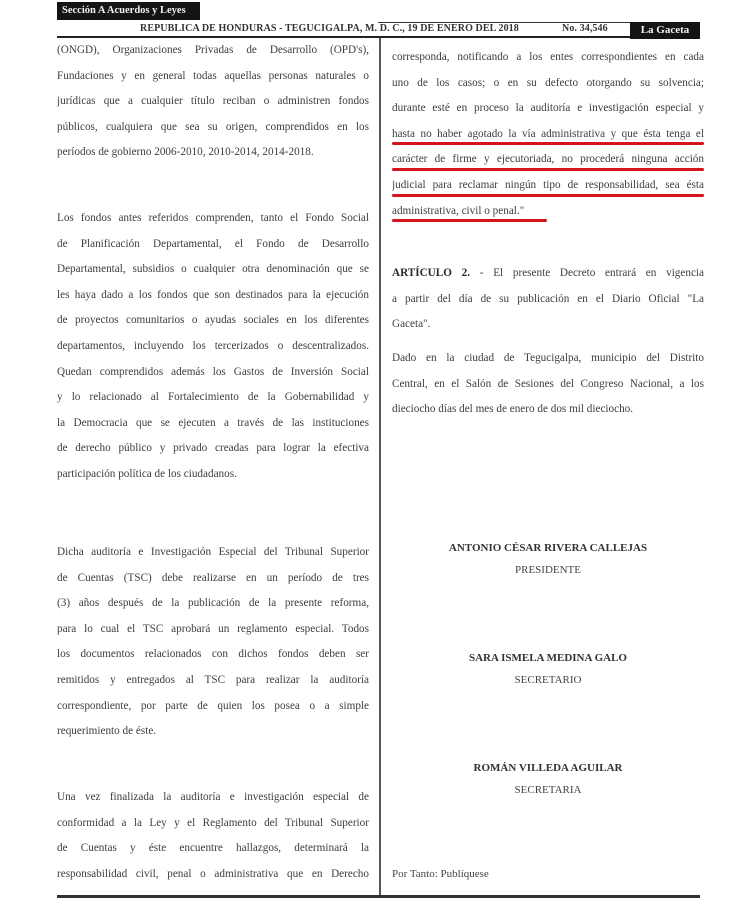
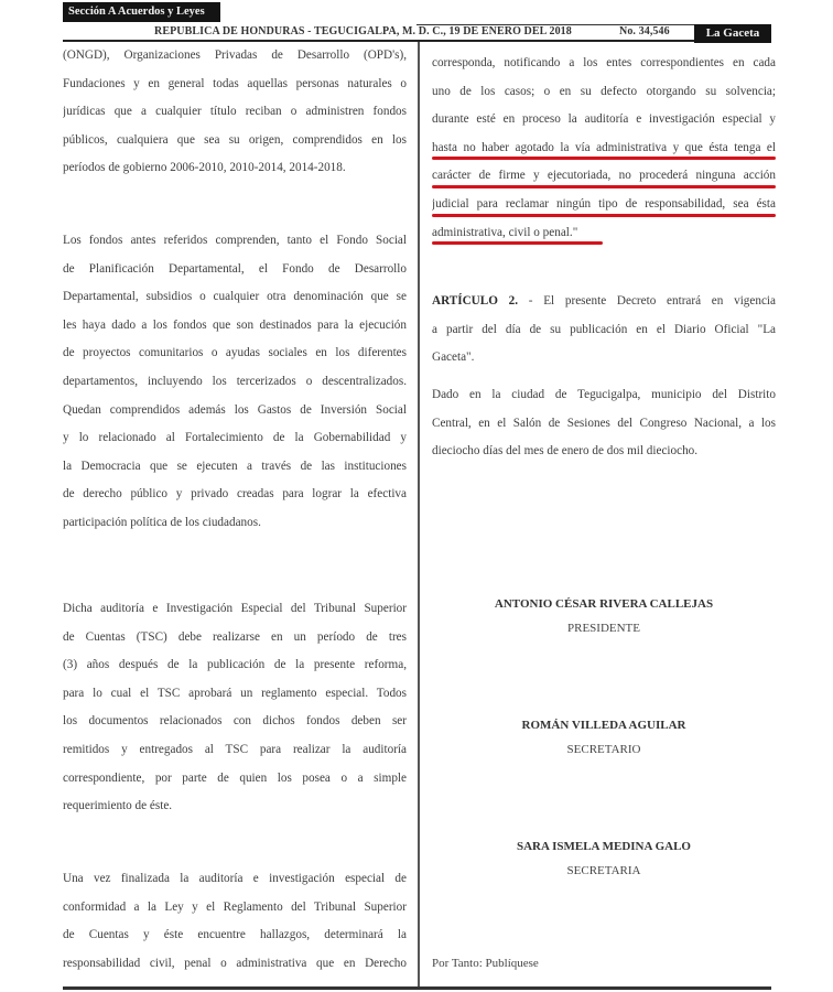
  Sección A Acuerdos y Leyes
  REPUBLICA DE HONDURAS - TEGUCIGALPA, M. D. C., 19 DE ENERO DEL 2018
  No. 34,546
  La Gaceta
  (ONGD), Organizaciones Privadas de Desarrollo (OPD's),
  Fundaciones y en general todas aquellas personas naturales o
  jurídicas que a cualquier título reciban o administren fondos
  públicos, cualquiera que sea su origen, comprendidos en los
  períodos de gobierno 2006-2010, 2010-2014, 2014-2018.
  Los fondos antes referidos comprenden, tanto el Fondo Social
  de Planificación Departamental, el Fondo de Desarrollo
  Departamental, subsidios o cualquier otra denominación que se
  les haya dado a los fondos que son destinados para la ejecución
  de proyectos comunitarios o ayudas sociales en los diferentes
  departamentos, incluyendo los tercerizados o descentralizados.
  Quedan comprendidos además los Gastos de Inversión Social
  y lo relacionado al Fortalecimiento de la Gobernabilidad y
  la Democracia que se ejecuten a través de las instituciones
  de derecho público y privado creadas para lograr la efectiva
  participación política de los ciudadanos.
  Dicha auditoría e Investigación Especial del Tribunal Superior
  de Cuentas (TSC) debe realizarse en un período de tres
  (3) años después de la publicación de la presente reforma,
  para lo cual el TSC aprobará un reglamento especial. Todos
  los documentos relacionados con dichos fondos deben ser
  remitidos y entregados al TSC para realizar la auditoría
  correspondiente, por parte de quien los posea o a simple
  requerimiento de éste.
  Una vez finalizada la auditoría e investigación especial de
  conformidad a la Ley y el Reglamento del Tribunal Superior
  de Cuentas y éste encuentre hallazgos, determinará la
  responsabilidad civil, penal o administrativa que en Derecho
  corresponda, notificando a los entes correspondientes en cada
  uno de los casos; o en su defecto otorgando su solvencia;
  durante esté en proceso la auditoría e investigación especial y
  hasta no haber agotado la vía administrativa y que ésta tenga el
  carácter de firme y ejecutoriada, no procederá ninguna acción
  judicial para reclamar ningún tipo de responsabilidad, sea ésta
  administrativa, civil o penal."
  ARTÍCULO 2. - El presente Decreto entrará en vigencia
  a partir del día de su publicación en el Diario Oficial "La
  Gaceta".
  Dado en la ciudad de Tegucigalpa, municipio del Distrito
  Central, en el Salón de Sesiones del Congreso Nacional, a los
  dieciocho días del mes de enero de dos mil dieciocho.
  ANTONIO CÉSAR RIVERA CALLEJAS
  PRESIDENTE
- SARA ISMELA MEDINA GALO
+ ROMÁN VILLEDA AGUILAR
  SECRETARIO
- ROMÁN VILLEDA AGUILAR
+ SARA ISMELA MEDINA GALO
  SECRETARIA
  Por Tanto: Publíquese
